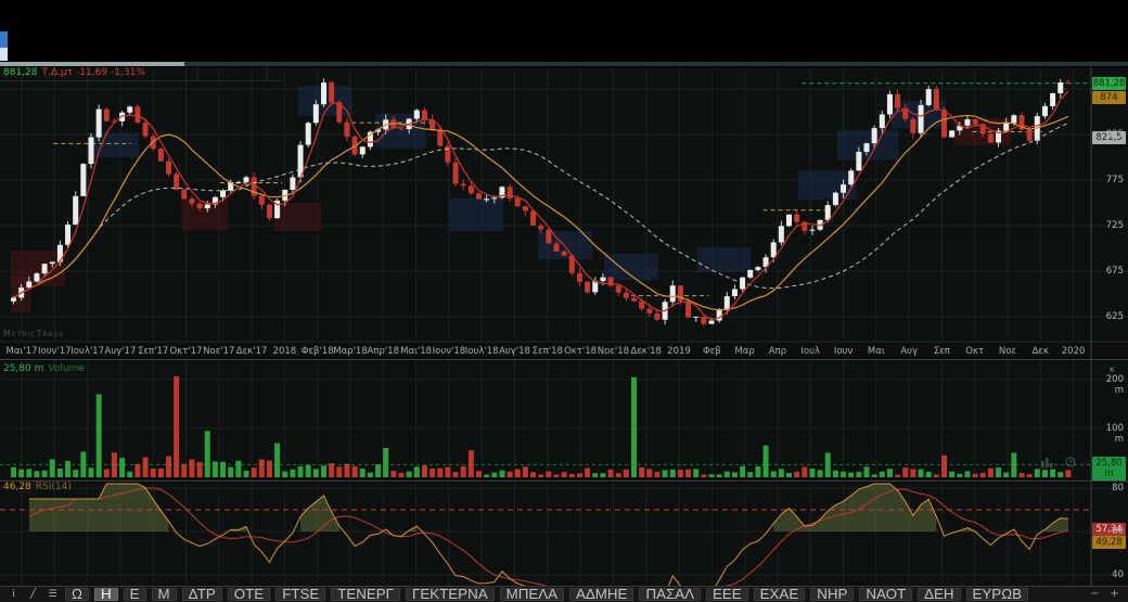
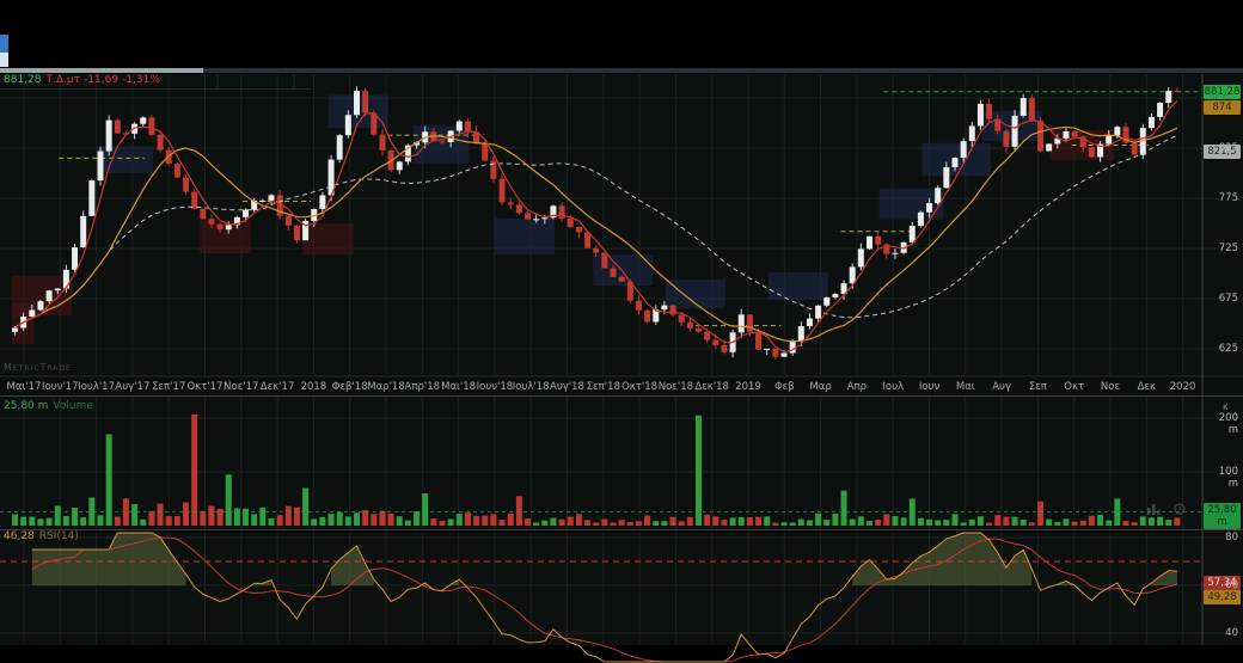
  881,28 Τ.Δ.μτ -11,69 -1,31%
  MetricTrade
  25,80 m Volume
  46,28 RSI(14)
  874
  881,28
  821,5
  25,80 m
  57,34
  49,28
  κ
- i
- ╱
- ☰
- Ω
- Η
- Ε
- Μ
- ΔΤΡ
- ΟΤΕ
- FTSE
- ΤΕΝΕΡΓ
- ΓΕΚΤΕΡΝΑ
- ΜΠΕΛΑ
- ΑΔΜΗΕ
- ΠΑΣΑΛ
- ΕΕΕ
- ΕΧΑΕ
- ΝΗΡ
- ΝΑΟΤ
- ΔΕΗ
- ΕΥΡΩΒ
- −
- +
  825
  775
  725
  675
  625
  200 m
  100 m
  80
  60
  40
  Μαι'17
  Ιουν'17
  Ιουλ'17
  Αυγ'17
  Σεπ'17
  Οκτ'17
  Νοε'17
  Δεκ'17
  2018
  Φεβ'18
  Μαρ'18
  Απρ'18
  Μαι'18
  Ιουν'18
  Ιουλ'18
  Αυγ'18
  Σεπ'18
  Οκτ'18
  Νοε'18
  Δεκ'18
  2019
  Φεβ
  Μαρ
  Απρ
  Ιουλ
  Ιουν
  Μαι
  Αυγ
  Σεπ
  Οκτ
  Νοε
  Δεκ
  2020
